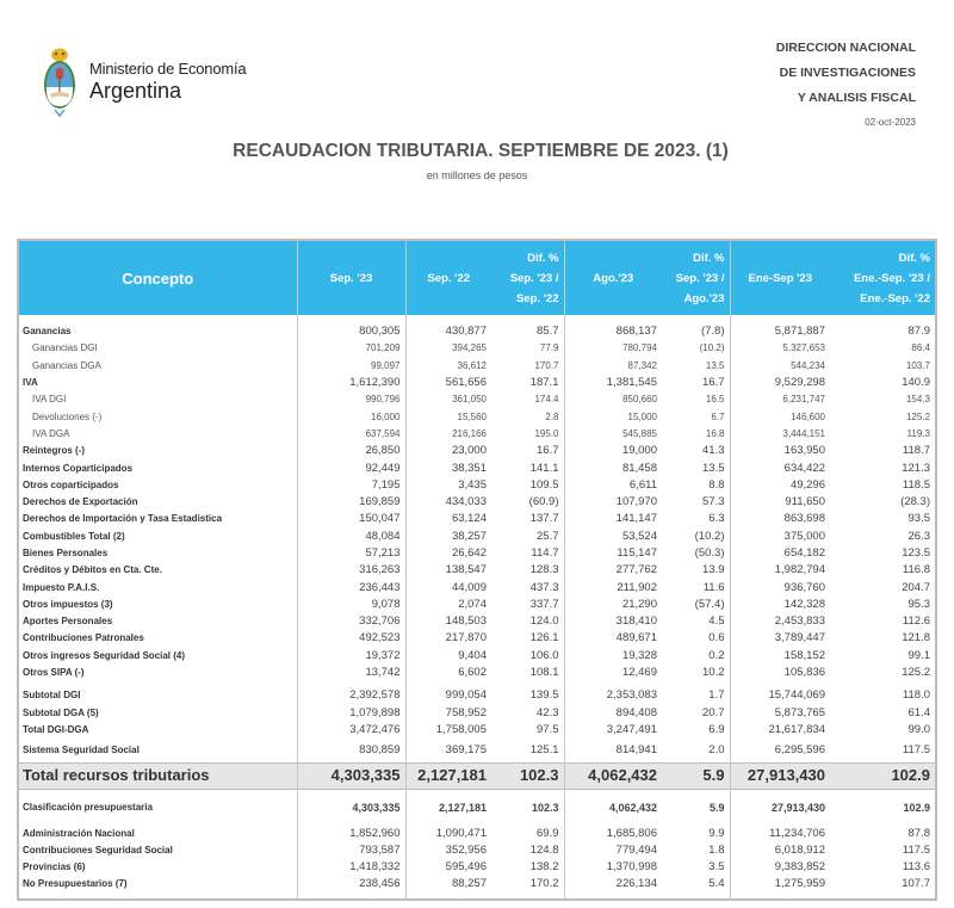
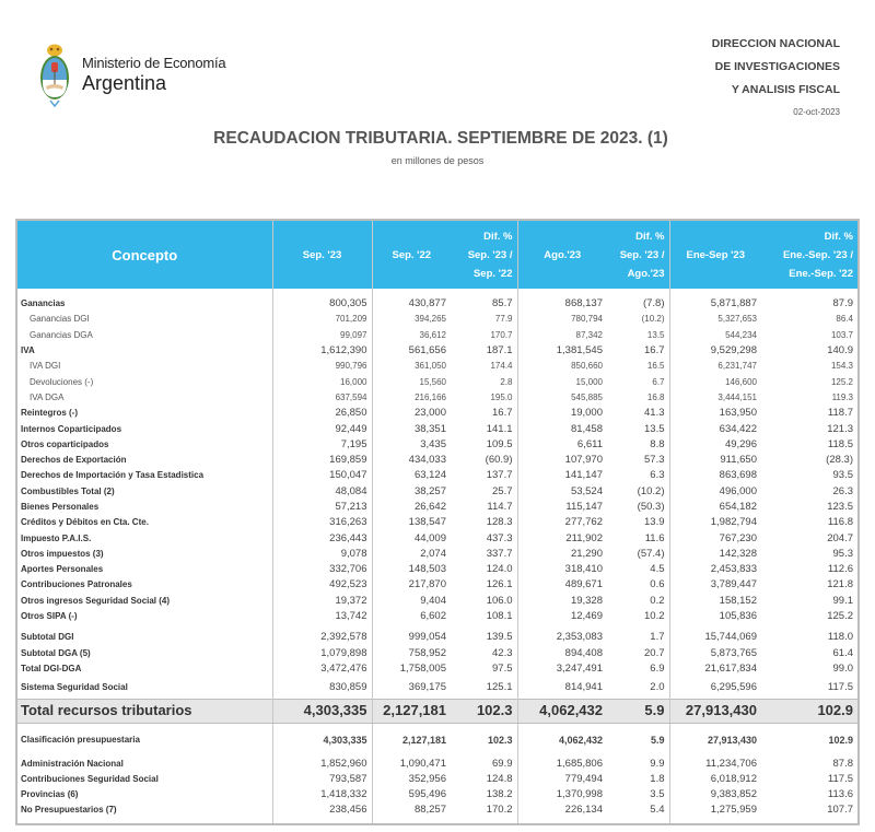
  Ministerio de Economía
  Argentina
  DIRECCION NACIONAL
  DE INVESTIGACIONES
  Y ANALISIS FISCAL
  02-oct-2023
  RECAUDACION TRIBUTARIA. SEPTIEMBRE DE 2023. (1)
  en millones de pesos
  Concepto	Sep. '23	Sep. '22	Dif. % Sep. '23 / Sep. '22	Ago.'23	Dif. % Sep. '23 / Ago.'23	Ene-Sep '23	Dif. % Ene.-Sep. '23 / Ene.-Sep. '22
  Ganancias	800,305	430,877	85.7	868,137	(7.8)	5,871,887	87.9
  Ganancias DGI	701,209	394,265	77.9	780,794	(10.2)	5,327,653	86.4
  Ganancias DGA	99,097	36,612	170.7	87,342	13.5	544,234	103.7
  IVA	1,612,390	561,656	187.1	1,381,545	16.7	9,529,298	140.9
  IVA DGI	990,796	361,050	174.4	850,660	16.5	6,231,747	154.3
  Devoluciones (-)	16,000	15,560	2.8	15,000	6.7	146,600	125.2
  IVA DGA	637,594	216,166	195.0	545,885	16.8	3,444,151	119.3
  Reintegros (-)	26,850	23,000	16.7	19,000	41.3	163,950	118.7
  Internos Coparticipados	92,449	38,351	141.1	81,458	13.5	634,422	121.3
  Otros coparticipados	7,195	3,435	109.5	6,611	8.8	49,296	118.5
  Derechos de Exportación	169,859	434,033	(60.9)	107,970	57.3	911,650	(28.3)
  Derechos de Importación y Tasa Estadistica	150,047	63,124	137.7	141,147	6.3	863,698	93.5
- Combustibles Total (2)	48,084	38,257	25.7	53,524	(10.2)	375,000	26.3
+ Combustibles Total (2)	48,084	38,257	25.7	53,524	(10.2)	496,000	26.3
  Bienes Personales	57,213	26,642	114.7	115,147	(50.3)	654,182	123.5
  Créditos y Débitos en Cta. Cte.	316,263	138,547	128.3	277,762	13.9	1,982,794	116.8
- Impuesto P.A.I.S.	236,443	44,009	437.3	211,902	11.6	936,760	204.7
+ Impuesto P.A.I.S.	236,443	44,009	437.3	211,902	11.6	767,230	204.7
  Otros impuestos (3)	9,078	2,074	337.7	21,290	(57.4)	142,328	95.3
  Aportes Personales	332,706	148,503	124.0	318,410	4.5	2,453,833	112.6
  Contribuciones Patronales	492,523	217,870	126.1	489,671	0.6	3,789,447	121.8
  Otros ingresos Seguridad Social (4)	19,372	9,404	106.0	19,328	0.2	158,152	99.1
  Otros SIPA (-)	13,742	6,602	108.1	12,469	10.2	105,836	125.2
  Subtotal DGI	2,392,578	999,054	139.5	2,353,083	1.7	15,744,069	118.0
  Subtotal DGA (5)	1,079,898	758,952	42.3	894,408	20.7	5,873,765	61.4
  Total DGI-DGA	3,472,476	1,758,005	97.5	3,247,491	6.9	21,617,834	99.0
  Sistema Seguridad Social	830,859	369,175	125.1	814,941	2.0	6,295,596	117.5
  Total recursos tributarios	4,303,335	2,127,181	102.3	4,062,432	5.9	27,913,430	102.9
  Clasificación presupuestaria	4,303,335	2,127,181	102.3	4,062,432	5.9	27,913,430	102.9
  Administración Nacional	1,852,960	1,090,471	69.9	1,685,806	9.9	11,234,706	87.8
  Contribuciones Seguridad Social	793,587	352,956	124.8	779,494	1.8	6,018,912	117.5
  Provincias (6)	1,418,332	595,496	138.2	1,370,998	3.5	9,383,852	113.6
  No Presupuestarios (7)	238,456	88,257	170.2	226,134	5.4	1,275,959	107.7
